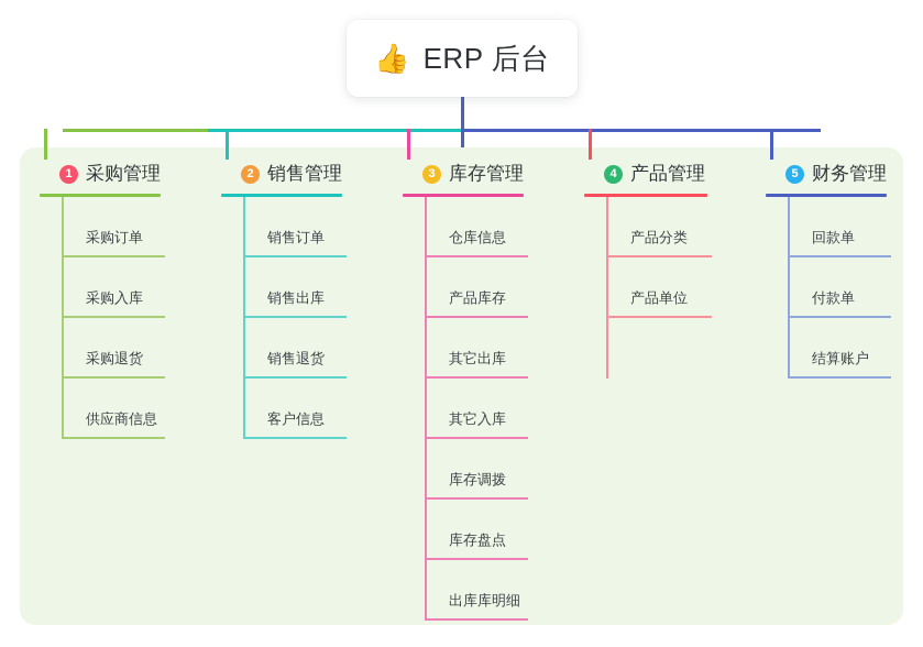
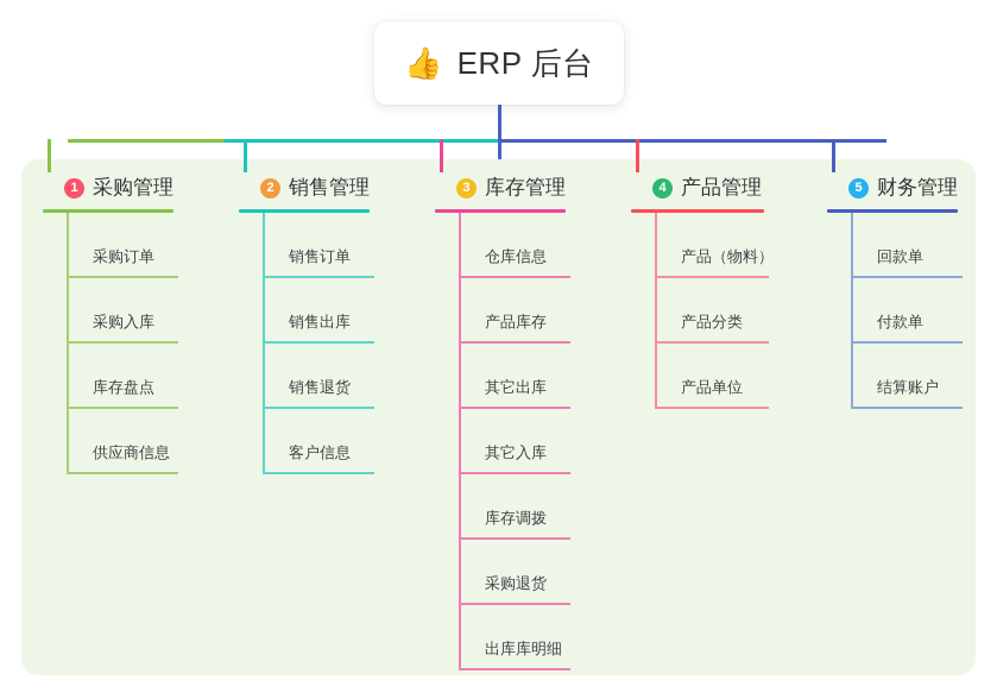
  👍
  ERP 后台
  1
  采购管理
  采购订单
  采购入库
- 采购退货
+ 库存盘点
  供应商信息
  2
  销售管理
  销售订单
  销售出库
  销售退货
  客户信息
  3
  库存管理
  仓库信息
  产品库存
  其它出库
  其它入库
  库存调拨
- 库存盘点
+ 采购退货
  出库库明细
  4
  产品管理
+ 产品（物料）
  产品分类
  产品单位
  5
  财务管理
  回款单
  付款单
  结算账户
